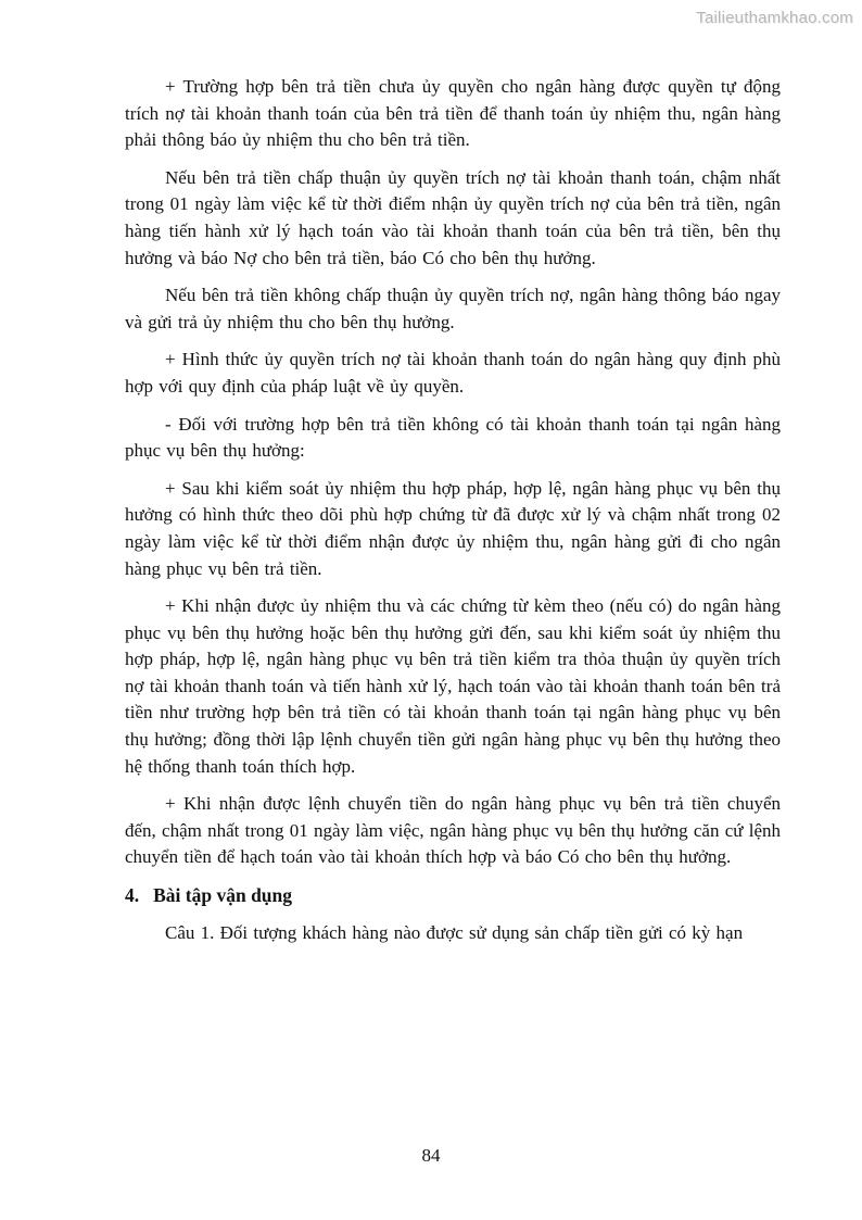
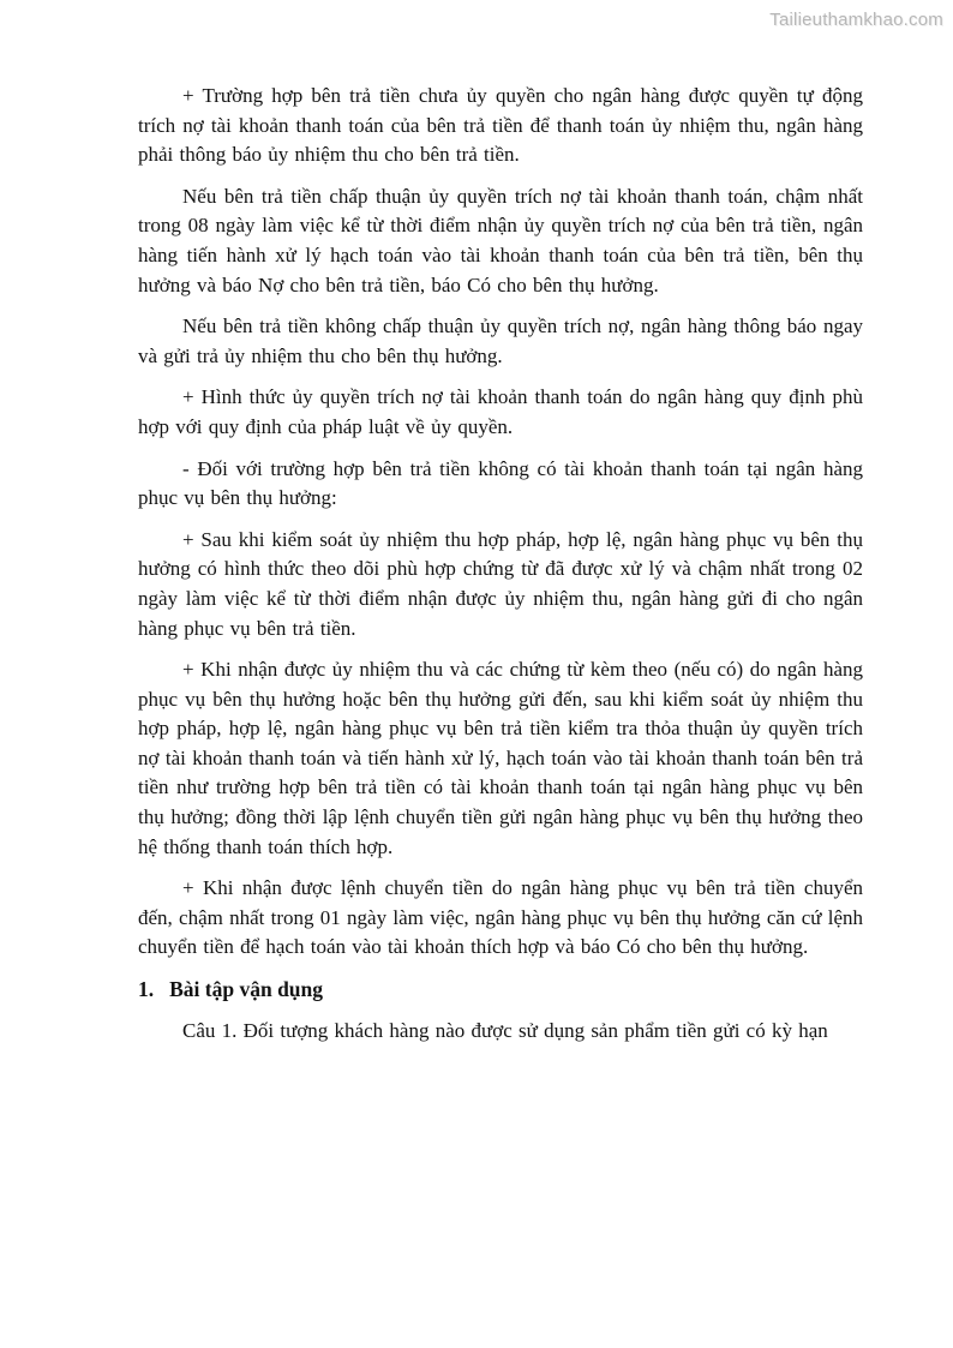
  Tailieuthamkhao.com
  + Trường hợp bên trả tiền chưa ủy quyền cho ngân hàng được quyền tự động trích nợ tài khoản thanh toán của bên trả tiền để thanh toán ủy nhiệm thu, ngân hàng phải thông báo ủy nhiệm thu cho bên trả tiền.
- Nếu bên trả tiền chấp thuận ủy quyền trích nợ tài khoản thanh toán, chậm nhất trong 01 ngày làm việc kể từ thời điểm nhận ủy quyền trích nợ của bên trả tiền, ngân hàng tiến hành xử lý hạch toán vào tài khoản thanh toán của bên trả tiền, bên thụ hưởng và báo Nợ cho bên trả tiền, báo Có cho bên thụ hưởng.
+ Nếu bên trả tiền chấp thuận ủy quyền trích nợ tài khoản thanh toán, chậm nhất trong 08 ngày làm việc kể từ thời điểm nhận ủy quyền trích nợ của bên trả tiền, ngân hàng tiến hành xử lý hạch toán vào tài khoản thanh toán của bên trả tiền, bên thụ hưởng và báo Nợ cho bên trả tiền, báo Có cho bên thụ hưởng.
  Nếu bên trả tiền không chấp thuận ủy quyền trích nợ, ngân hàng thông báo ngay và gửi trả ủy nhiệm thu cho bên thụ hưởng.
  + Hình thức ủy quyền trích nợ tài khoản thanh toán do ngân hàng quy định phù hợp với quy định của pháp luật về ủy quyền.
  - Đối với trường hợp bên trả tiền không có tài khoản thanh toán tại ngân hàng phục vụ bên thụ hưởng:
  + Sau khi kiểm soát ủy nhiệm thu hợp pháp, hợp lệ, ngân hàng phục vụ bên thụ hưởng có hình thức theo dõi phù hợp chứng từ đã được xử lý và chậm nhất trong 02 ngày làm việc kể từ thời điểm nhận được ủy nhiệm thu, ngân hàng gửi đi cho ngân hàng phục vụ bên trả tiền.
  + Khi nhận được ủy nhiệm thu và các chứng từ kèm theo (nếu có) do ngân hàng phục vụ bên thụ hưởng hoặc bên thụ hưởng gửi đến, sau khi kiểm soát ủy nhiệm thu hợp pháp, hợp lệ, ngân hàng phục vụ bên trả tiền kiểm tra thỏa thuận ủy quyền trích nợ tài khoản thanh toán và tiến hành xử lý, hạch toán vào tài khoản thanh toán bên trả tiền như trường hợp bên trả tiền có tài khoản thanh toán tại ngân hàng phục vụ bên thụ hưởng; đồng thời lập lệnh chuyển tiền gửi ngân hàng phục vụ bên thụ hưởng theo hệ thống thanh toán thích hợp.
  + Khi nhận được lệnh chuyển tiền do ngân hàng phục vụ bên trả tiền chuyển đến, chậm nhất trong 01 ngày làm việc, ngân hàng phục vụ bên thụ hưởng căn cứ lệnh chuyển tiền để hạch toán vào tài khoản thích hợp và báo Có cho bên thụ hưởng.
- 4. Bài tập vận dụng
+ 1. Bài tập vận dụng
- Câu 1. Đối tượng khách hàng nào được sử dụng sản chấp tiền gửi có kỳ hạn
+ Câu 1. Đối tượng khách hàng nào được sử dụng sản phẩm tiền gửi có kỳ hạn
- 84
